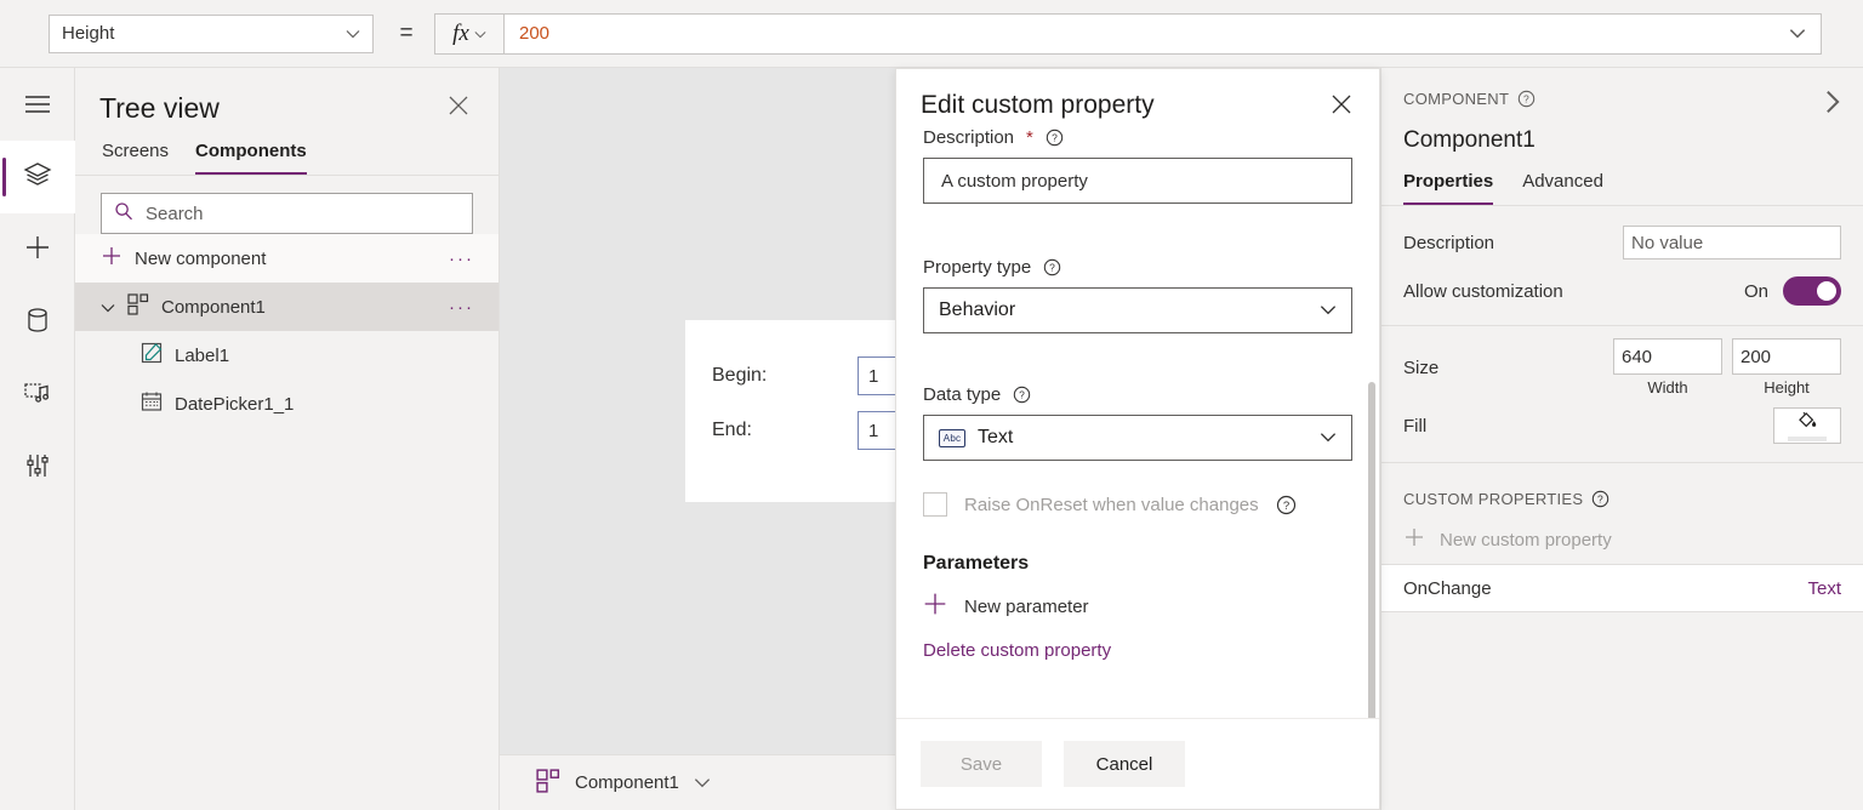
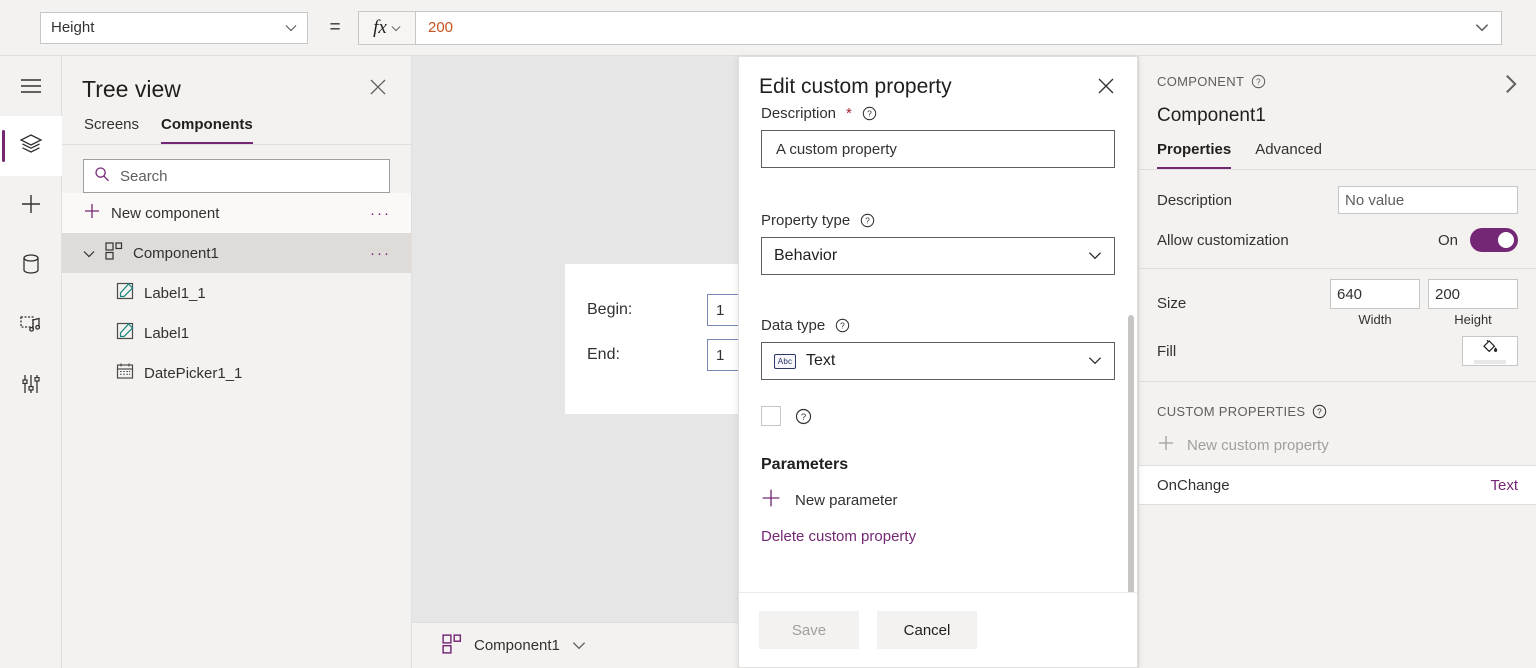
  Height
  =
  fx
  200
  Tree view
  Screens
  Components
  Search
  New component
  ···
  Component1
  ···
+ Label1_1
  Label1
  DatePicker1_1
  Begin:
  1
  End:
  1
  Component1
  COMPONENT
  ?
  Component1
  Properties
  Advanced
  Description
  No value
  Allow customization
  On
  Size
  640
  Width
  200
  Height
  Fill
  CUSTOM PROPERTIES
  ?
  New custom property
  OnChange
  Text
  Edit custom property
  Description
  *
  ?
  A custom property
  Property type
  ?
  Behavior
  Data type
  ?
  Abc
  Text
- Raise OnReset when value changes
  ?
  Parameters
  New parameter
  Delete custom property
  Save
  Cancel
